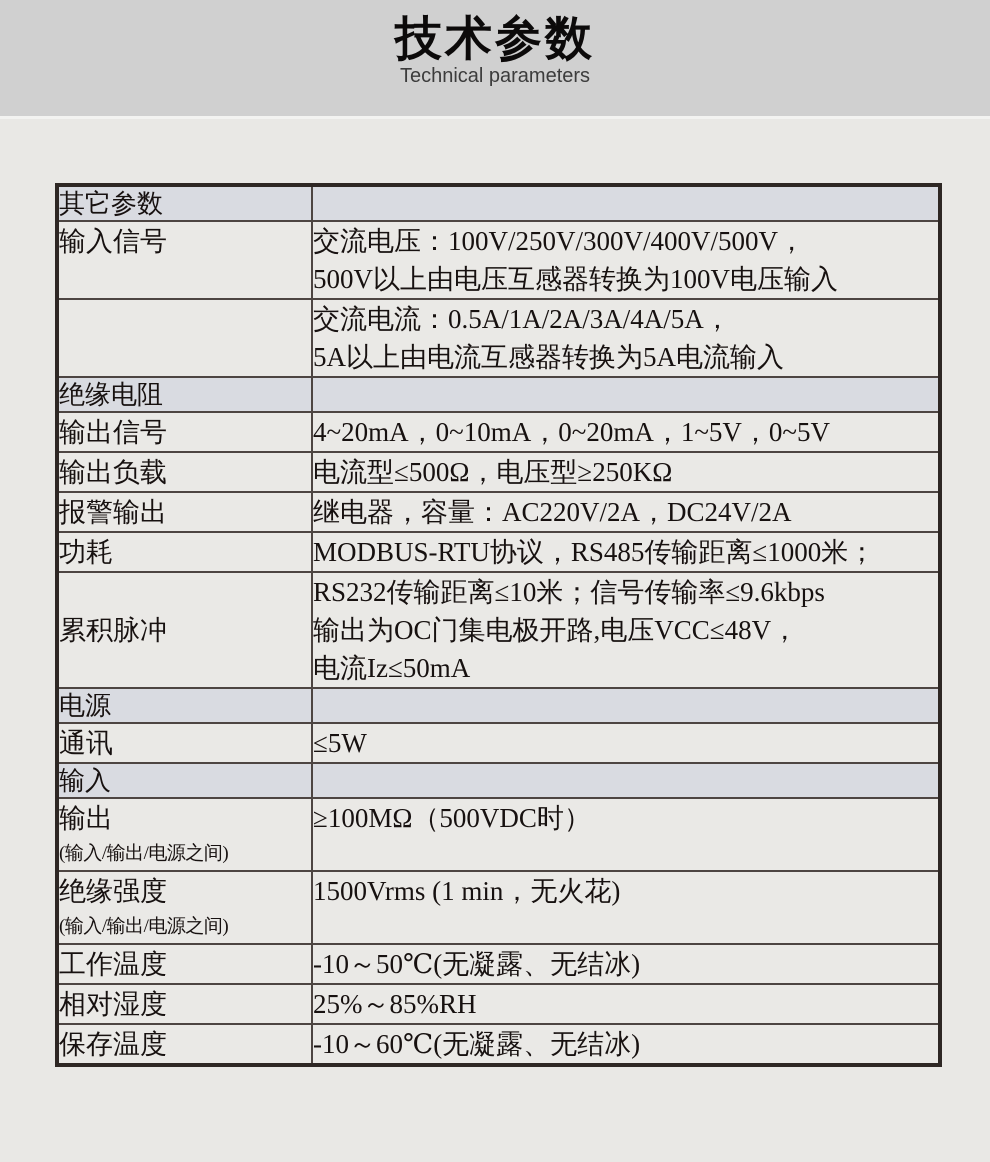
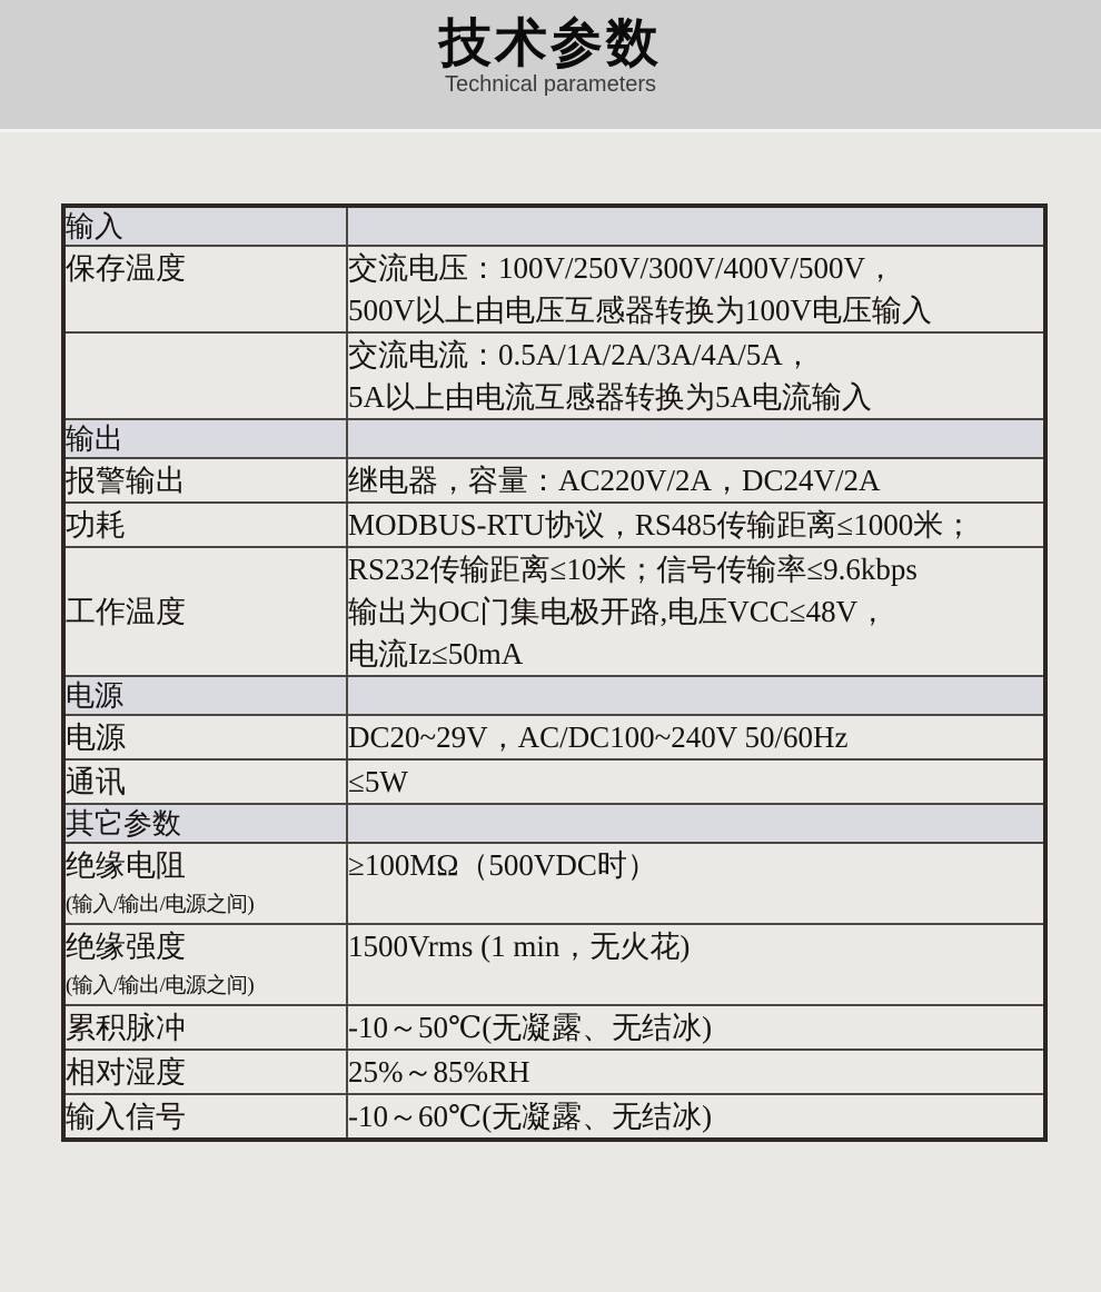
  技术参数
  Technical parameters
- 其它参数
+ 输入
- 输入信号	交流电压：100V/250V/300V/400V/500V，500V以上由电压互感器转换为100V电压输入
+ 保存温度	交流电压：100V/250V/300V/400V/500V，500V以上由电压互感器转换为100V电压输入
  	交流电流：0.5A/1A/2A/3A/4A/5A，5A以上由电流互感器转换为5A电流输入
- 绝缘电阻
+ 输出
- 输出信号	4~20mA，0~10mA，0~20mA，1~5V，0~5V
- 输出负载	电流型≤500Ω，电压型≥250KΩ
  报警输出	继电器，容量：AC220V/2A，DC24V/2A
  功耗	MODBUS-RTU协议，RS485传输距离≤1000米；
- 累积脉冲	RS232传输距离≤10米；信号传输率≤9.6kbps输出为OC门集电极开路,电压VCC≤48V，电流Iz≤50mA
+ 工作温度	RS232传输距离≤10米；信号传输率≤9.6kbps输出为OC门集电极开路,电压VCC≤48V，电流Iz≤50mA
  电源
+ 电源	DC20~29V，AC/DC100~240V 50/60Hz
  通讯	≤5W
- 输入
+ 其它参数
- 输出(输入/输出/电源之间)	≥100MΩ（500VDC时）
+ 绝缘电阻(输入/输出/电源之间)	≥100MΩ（500VDC时）
  绝缘强度(输入/输出/电源之间)	1500Vrms (1 min，无火花)
- 工作温度	-10～50℃(无凝露、无结冰)
+ 累积脉冲	-10～50℃(无凝露、无结冰)
  相对湿度	25%～85%RH
- 保存温度	-10～60℃(无凝露、无结冰)
+ 输入信号	-10～60℃(无凝露、无结冰)
